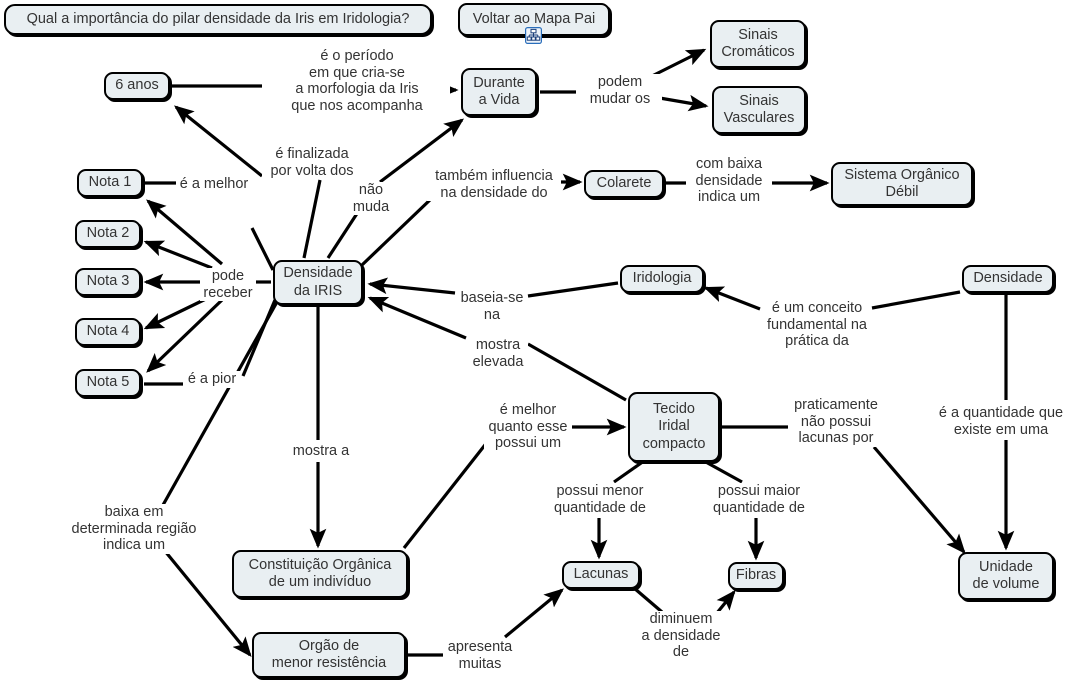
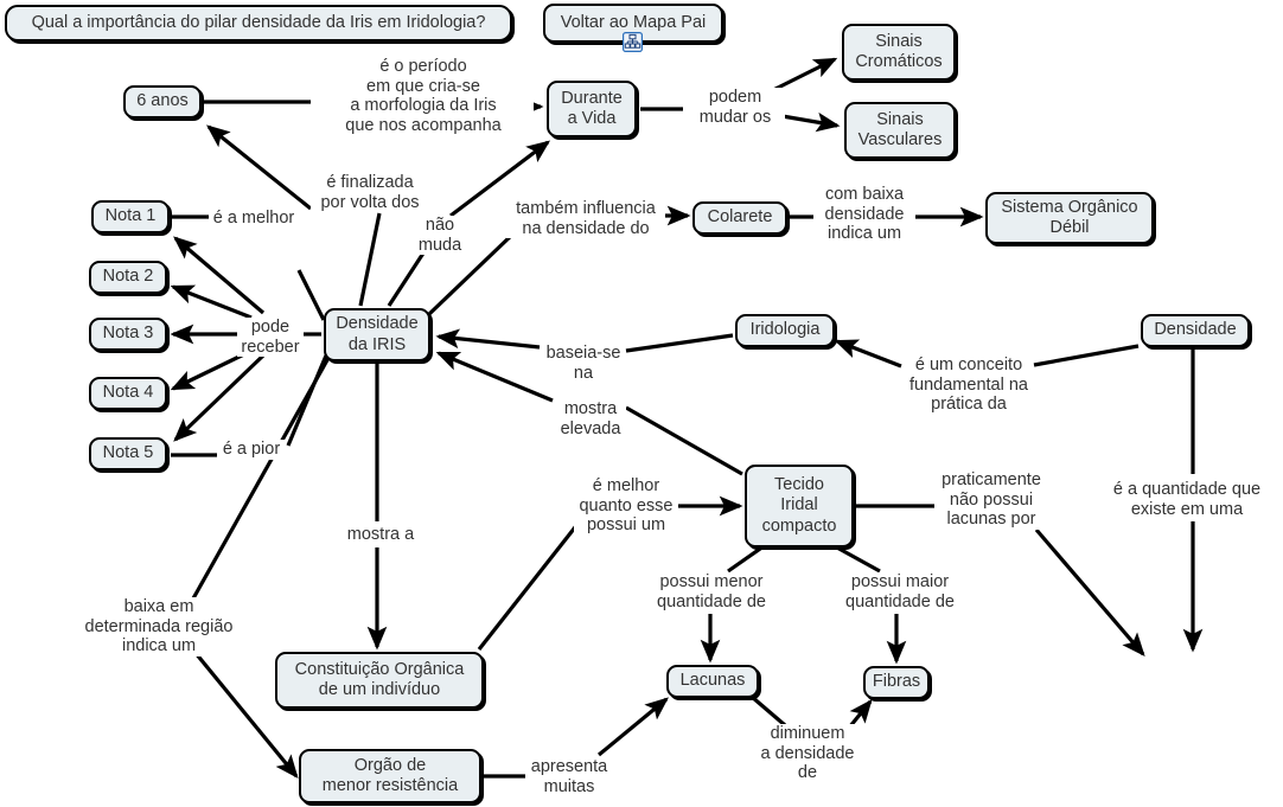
  Qual a importância do pilar densidade da Iris em Iridologia?
  Voltar ao Mapa Pai
  6 anos
  Durante
  a Vida
  Sinais
  Cromáticos
  Sinais
  Vasculares
  Colarete
  Sistema Orgânico
  Débil
  Nota 1
  Nota 2
  Nota 3
  Nota 4
  Nota 5
  Densidade
  da IRIS
  Iridologia
  Densidade
  Tecido
  Iridal
  compacto
  Constituição Orgânica
  de um indivíduo
  Orgão de
  menor resistência
  Lacunas
  Fibras
- Unidade
- de volume
  é o período
  em que cria-se
  a morfologia da Iris
  que nos acompanha
  podem
  mudar os
  é finalizada
  por volta dos
  não
  muda
  também influencia
  na densidade do
  com baixa
  densidade
  indica um
  é a melhor
  pode
  receber
  é a pior
  baseia-se
  na
  é um conceito
  fundamental na
  prática da
  mostra
  elevada
  é melhor
  quanto esse
  possui um
  praticamente
  não possui
  lacunas por
  é a quantidade que
  existe em uma
  mostra a
  possui menor
  quantidade de
  possui maior
  quantidade de
  baixa em
  determinada região
  indica um
  apresenta
  muitas
  diminuem
  a densidade
  de
